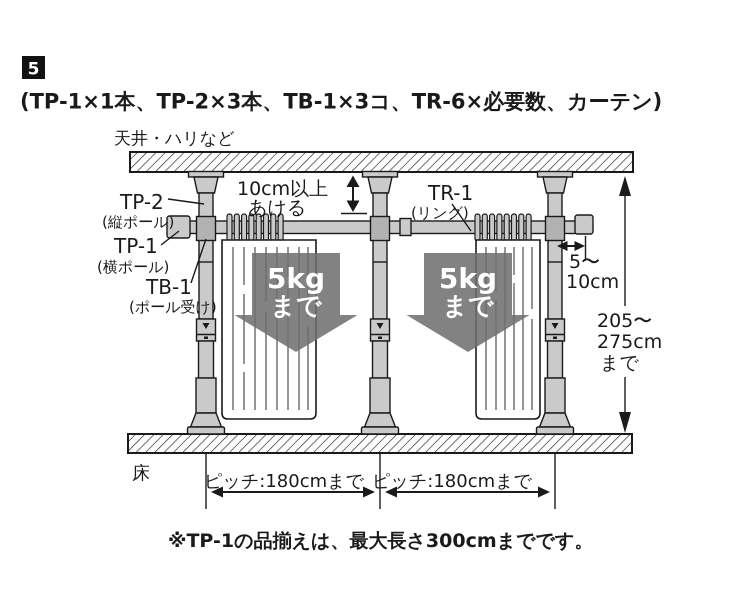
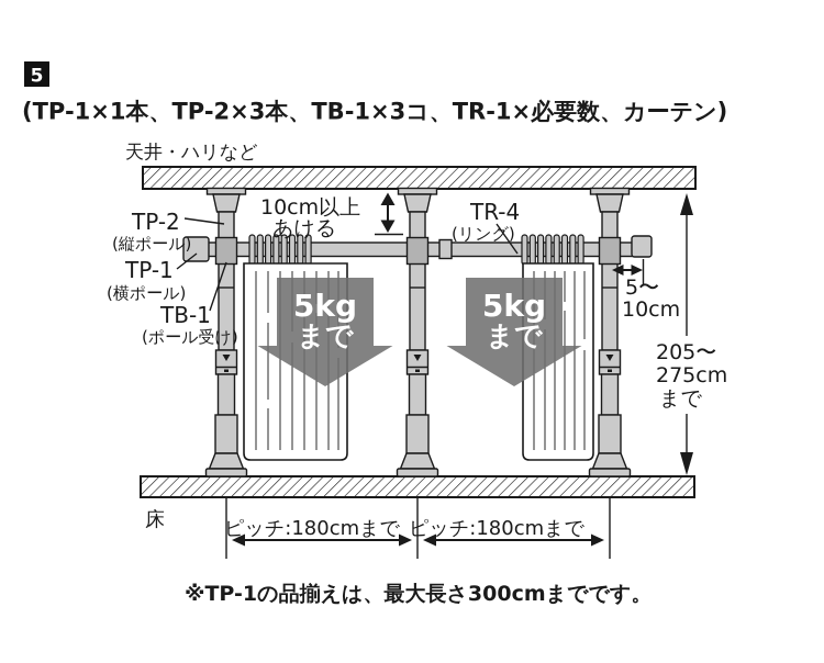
  5
- (TP-1×1本、TP-2×3本、TB-1×3コ、TR-6×必要数、カーテン)
+ (TP-1×1本、TP-2×3本、TB-1×3コ、TR-1×必要数、カーテン)
  天井・ハリなど
  床
  5kg
  まで
  5kg
  まで
  TP-2
  (縦ポール)
  TP-1
  (横ポール)
  TB-1
  (ポール受け)
- TR-1
+ TR-4
  (リング)
  10cm以上
  あける
  5〜
  10cm
  205〜
  275cm
  まで
  ピッチ:180cmまで
  ピッチ:180cmまで
  ※TP-1の品揃えは、最大長さ300cmまでです。
